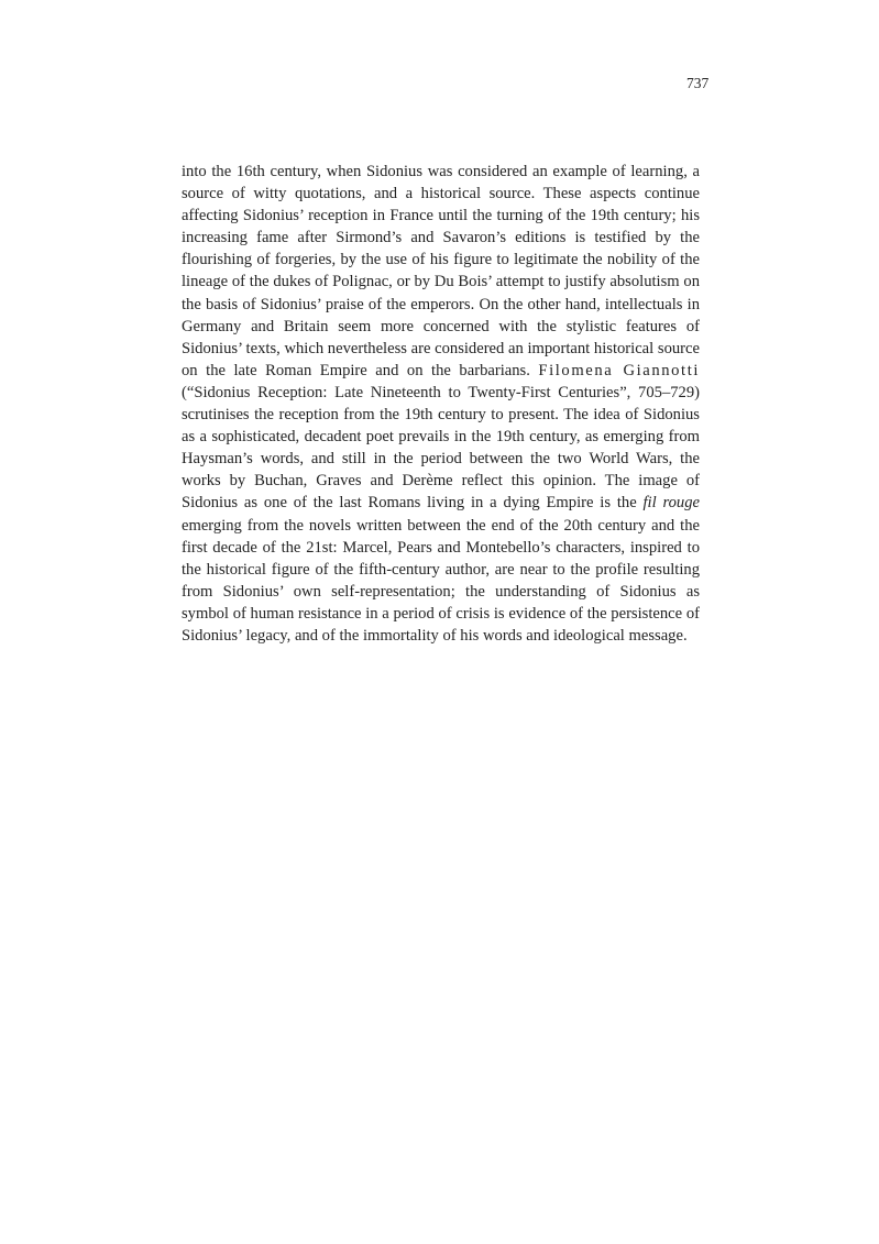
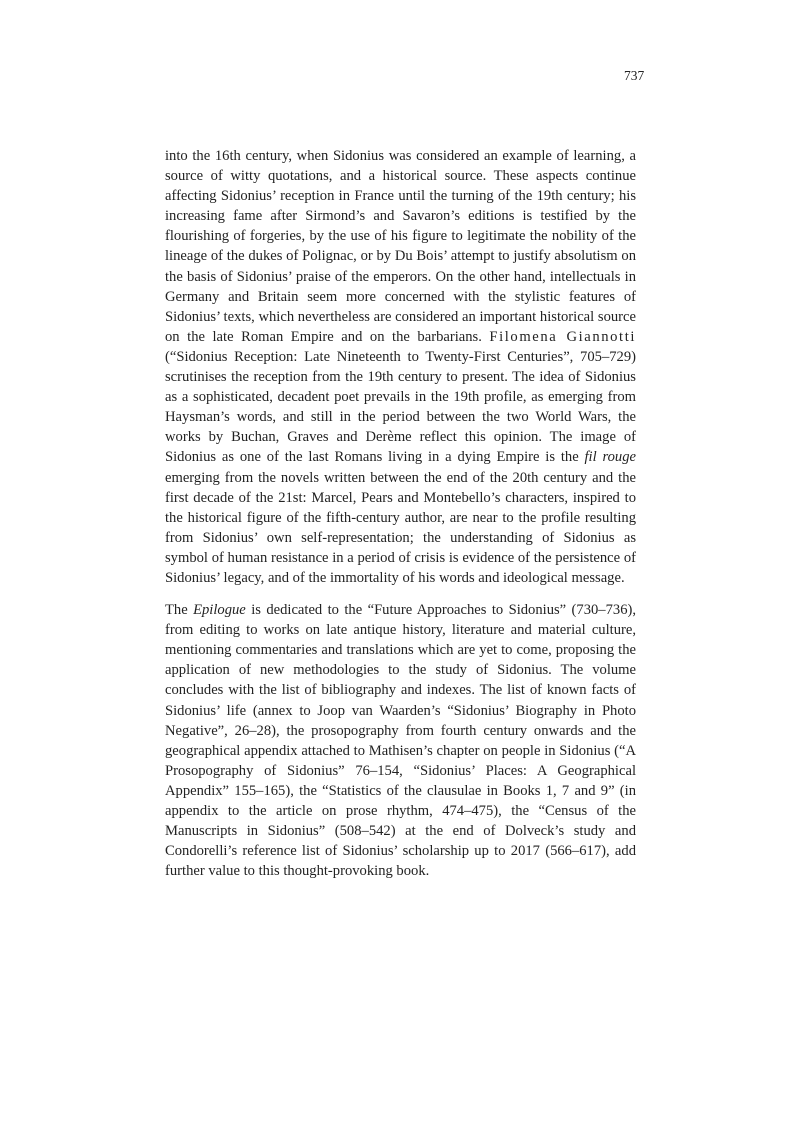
  737
- into the 16th century, when Sidonius was considered an example of learning, a source of witty quotations, and a historical source. These aspects continue affecting Sidonius’ reception in France until the turning of the 19th century; his increasing fame after Sirmond’s and Savaron’s editions is testified by the flourishing of forgeries, by the use of his figure to legitimate the nobility of the lineage of the dukes of Polignac, or by Du Bois’ attempt to justify absolutism on the basis of Sidonius’ praise of the emperors. On the other hand, intellectuals in Germany and Britain seem more concerned with the stylistic features of Sidonius’ texts, which nevertheless are considered an important historical source on the late Roman Empire and on the barbarians. Filomena Giannotti (“Sidonius Reception: Late Nineteenth to Twenty-First Centuries”, 705–729) scrutinises the reception from the 19th century to present. The idea of Sidonius as a sophisticated, decadent poet prevails in the 19th century, as emerging from Haysman’s words, and still in the period between the two World Wars, the works by Buchan, Graves and Derème reflect this opinion. The image of Sidonius as one of the last Romans living in a dying Empire is the fil rouge emerging from the novels written between the end of the 20th century and the first decade of the 21st: Marcel, Pears and Montebello’s characters, inspired to the historical figure of the fifth-century author, are near to the profile resulting from Sidonius’ own self-representation; the understanding of Sidonius as symbol of human resistance in a period of crisis is evidence of the persistence of Sidonius’ legacy, and of the immortality of his words and ideological message.
+ into the 16th century, when Sidonius was considered an example of learning, a source of witty quotations, and a historical source. These aspects continue affecting Sidonius’ reception in France until the turning of the 19th century; his increasing fame after Sirmond’s and Savaron’s editions is testified by the flourishing of forgeries, by the use of his figure to legitimate the nobility of the lineage of the dukes of Polignac, or by Du Bois’ attempt to justify absolutism on the basis of Sidonius’ praise of the emperors. On the other hand, intellectuals in Germany and Britain seem more concerned with the stylistic features of Sidonius’ texts, which nevertheless are considered an important historical source on the late Roman Empire and on the barbarians. Filomena Giannotti (“Sidonius Reception: Late Nineteenth to Twenty-First Centuries”, 705–729) scrutinises the reception from the 19th century to present. The idea of Sidonius as a sophisticated, decadent poet prevails in the 19th profile, as emerging from Haysman’s words, and still in the period between the two World Wars, the works by Buchan, Graves and Derème reflect this opinion. The image of Sidonius as one of the last Romans living in a dying Empire is the fil rouge emerging from the novels written between the end of the 20th century and the first decade of the 21st: Marcel, Pears and Montebello’s characters, inspired to the historical figure of the fifth-century author, are near to the profile resulting from Sidonius’ own self-representation; the understanding of Sidonius as symbol of human resistance in a period of crisis is evidence of the persistence of Sidonius’ legacy, and of the immortality of his words and ideological message.
+ The Epilogue is dedicated to the “Future Approaches to Sidonius” (730–736), from editing to works on late antique history, literature and material culture, mentioning commentaries and translations which are yet to come, proposing the application of new methodologies to the study of Sidonius. The volume concludes with the list of bibliography and indexes. The list of known facts of Sidonius’ life (annex to Joop van Waarden’s “Sidonius’ Biography in Photo Negative”, 26–28), the prosopography from fourth century onwards and the geographical appendix attached to Mathisen’s chapter on people in Sidonius (“A Prosopography of Sidonius” 76–154, “Sidonius’ Places: A Geographical Appendix” 155–165), the “Statistics of the clausulae in Books 1, 7 and 9” (in appendix to the article on prose rhythm, 474–475), the “Census of the Manuscripts in Sidonius” (508–542) at the end of Dolveck’s study and Condorelli’s reference list of Sidonius’ scholarship up to 2017 (566–617), add further value to this thought-provoking book.
